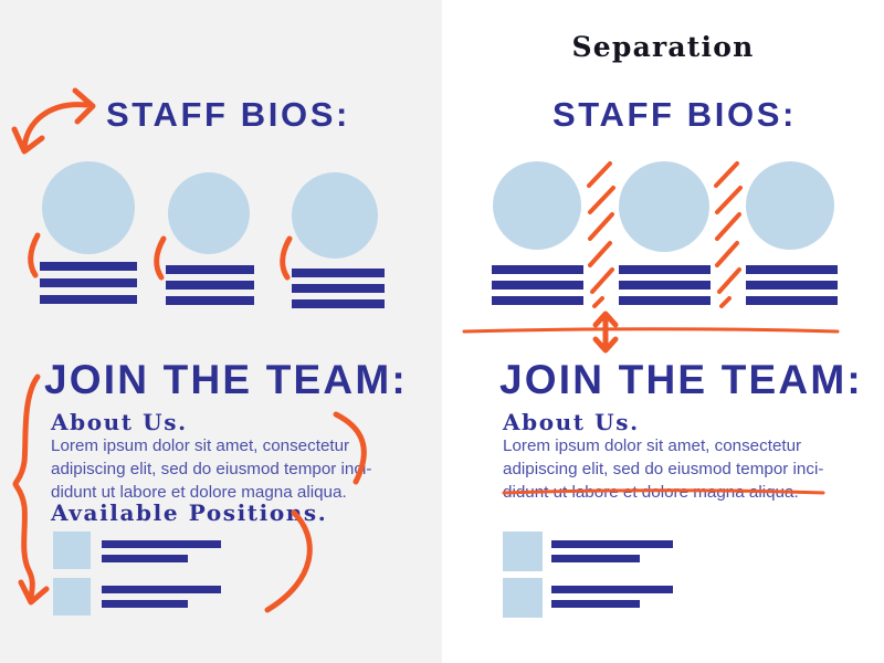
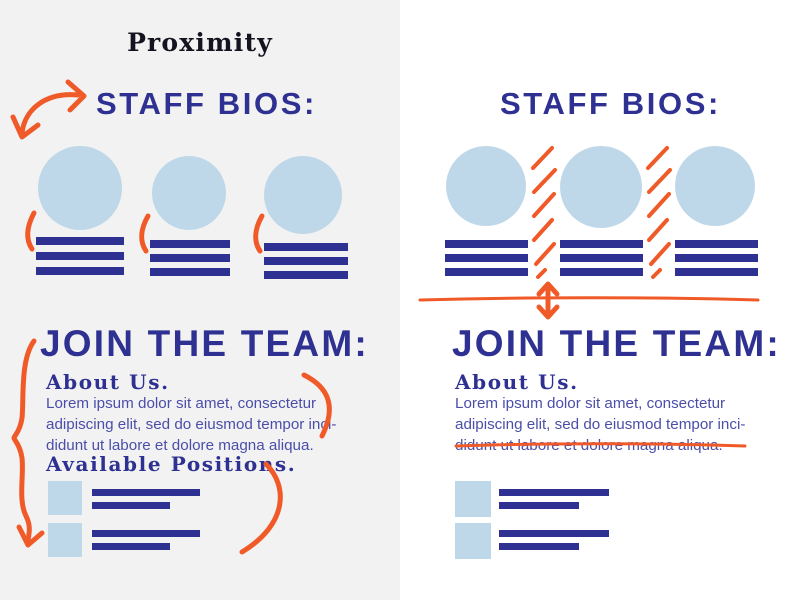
+ Proximity
  STAFF BIOS:
  JOIN THE TEAM:
  About Us.
  Lorem ipsum dolor sit amet, consectetur
  adipiscing elit, sed do eiusmod tempor ini-
  didunt ut labore et dolore magna aliqua.
  Available Positios.
- Separation
  STAFF BIOS:
  JOIN THE TEAM:
  About Us.
  Lorem ipsum dolor sit amet, consectetur
  adipiscing elit, sed do eiusmod tempor inci-
